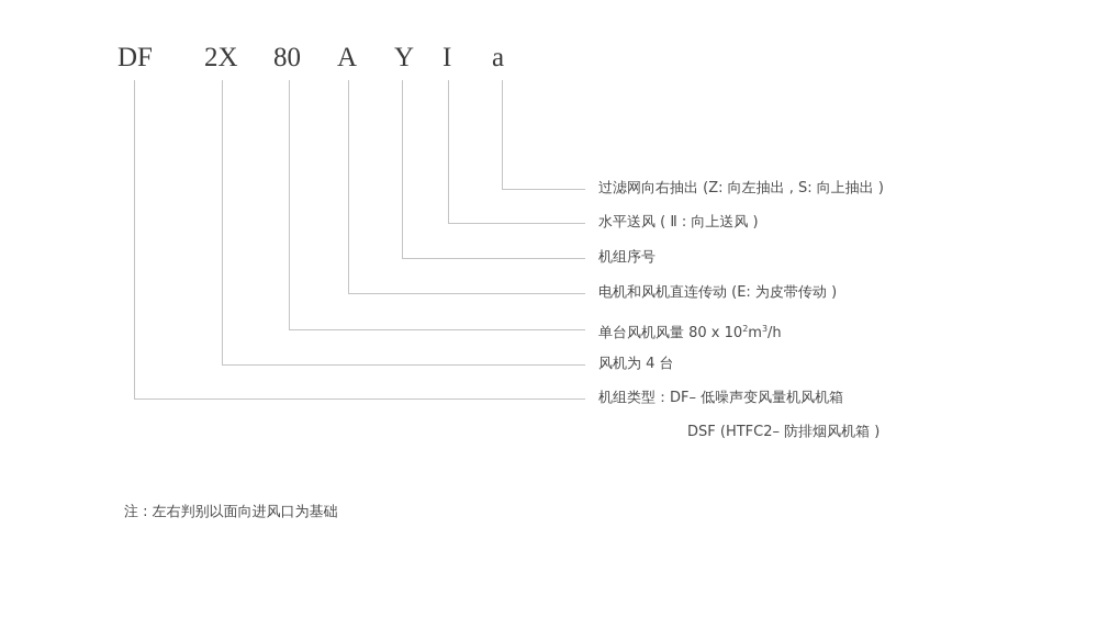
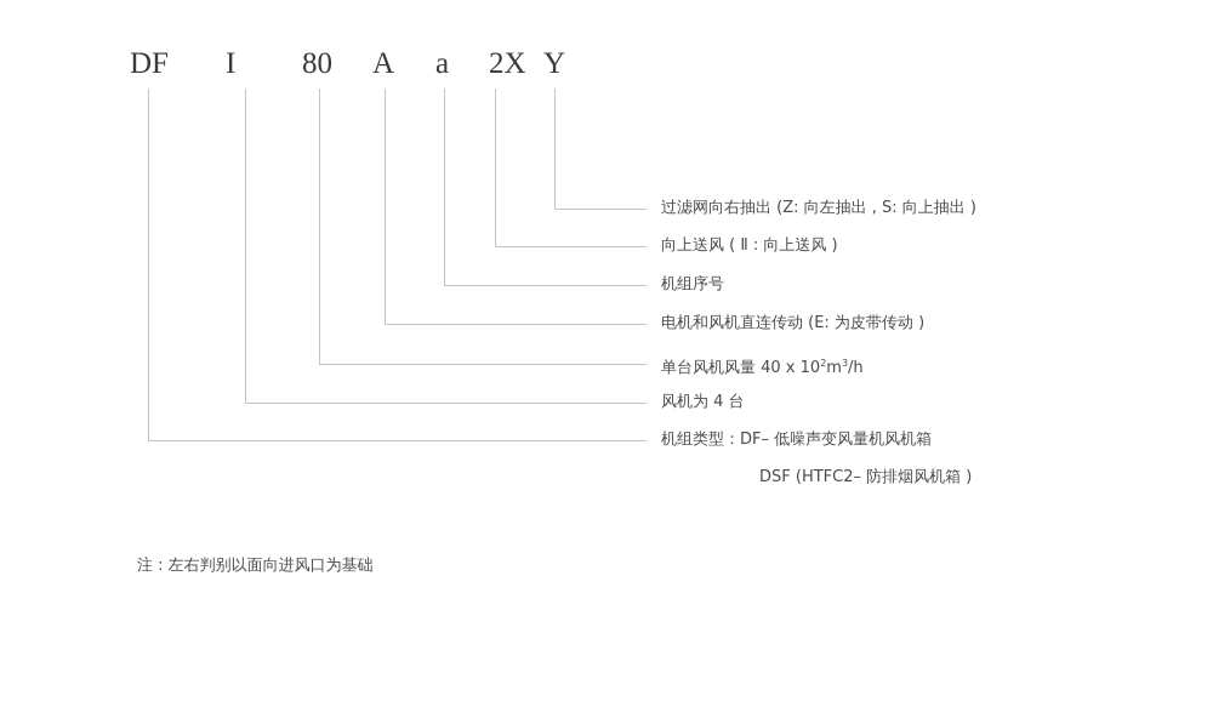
  DF
- 2X
+ I
  80
  A
- Y
+ a
- I
+ 2X
- a
+ Y
  过滤网向右抽出 (Z: 向左抽出 , S: 向上抽出 )
- 水平送风 ( Ⅱ : 向上送风 )
+ 向上送风 ( Ⅱ : 向上送风 )
  机组序号
  电机和风机直连传动 (E: 为皮带传动 )
- 单台风机风量 80 x 102m3/h
+ 单台风机风量 40 x 102m3/h
  风机为 4 台
  机组类型：DF– 低噪声变风量机风机箱
  DSF (HTFC2– 防排烟风机箱 )
  注 : 左右判别以面向进风口为基础
